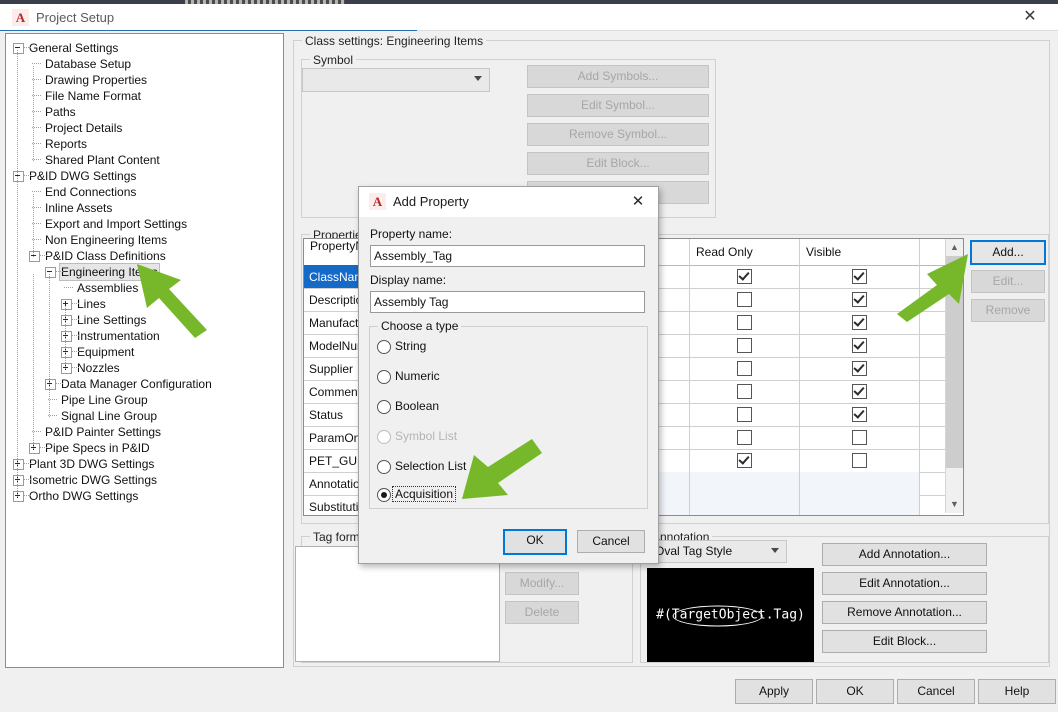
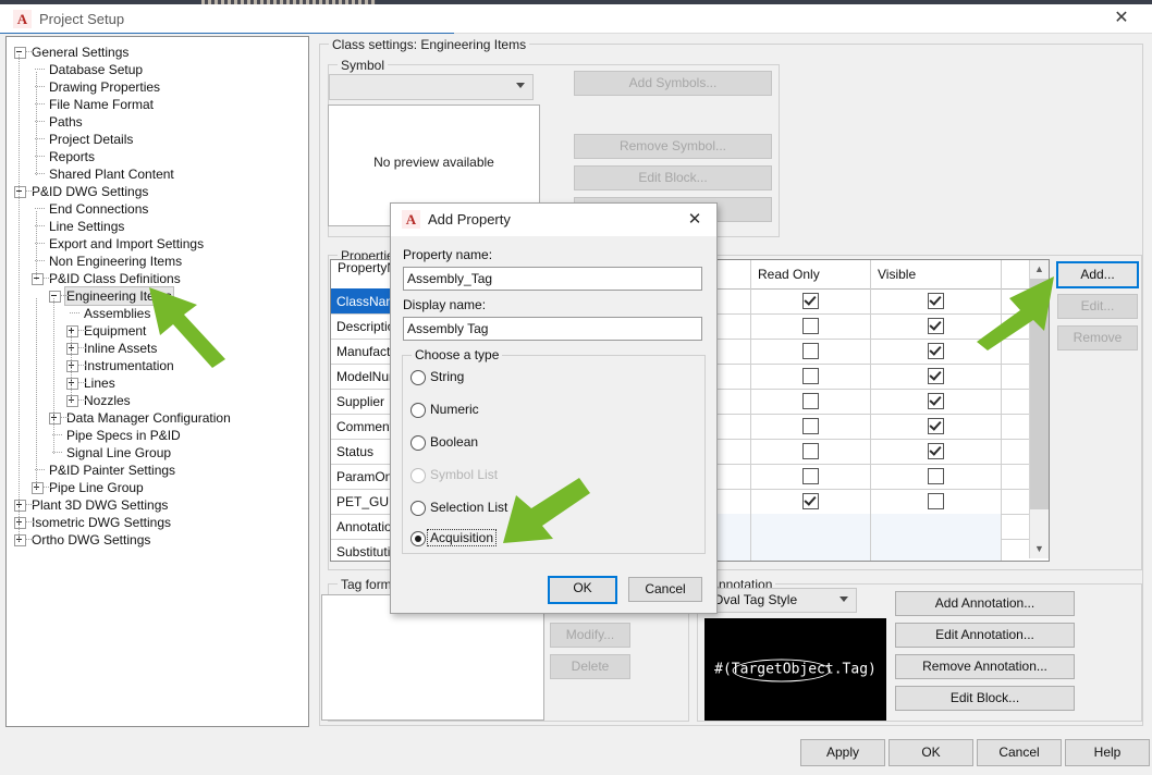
  A
  Project Setup
  ✕
  General Settings
  Database Setup
  Drawing Properties
  File Name Format
  Paths
  Project Details
  Reports
  Shared Plant Content
  P&ID DWG Settings
  End Connections
- Inline Assets
+ Line Settings
  Export and Import Settings
  Non Engineering Items
  P&ID Class Definitions
  Engineering Ite
  Assemblies
- Lines
+ Equipment
- Line Settings
+ Inline Assets
  Instrumentation
- Equipment
+ Lines
  Nozzles
  Data Manager Configuration
- Pipe Line Group
+ Pipe Specs in P&ID
  Signal Line Group
  P&ID Painter Settings
- Pipe Specs in P&ID
+ Pipe Line Group
  Plant 3D DWG Settings
  Isometric DWG Settings
  Ortho DWG Settings
  Class settings: Engineering Items
  Symbol
+ No preview available
  Add Symbols...
- Edit Symbol...
  Remove Symbol...
  Edit Block...
  Properti
  Property
  Read Only
  Visible
  ClassNa
  Descripti
  Supplier
  Commen
  Status
  PET_GU
  Annotatio
  Substitut
  ▲
  ▼
  Add...
  Edit...
  Remove
  Tag form
  Modify...
  Delete
  nnotation
  Oval Tag Style
  #(TargetObject.Tag)
  Add Annotation...
  Edit Annotation...
  Remove Annotation...
  Edit Block...
  Apply
  OK
  Cancel
  Help
  A
  Add Property
  ✕
  Property name:
  Assembly_Tag
  Display name:
  Assembly Tag
  Choose a type
  String
  Numeric
  Boolean
  Symbol List
  Selection List
  Acquisition
  OK
  Cancel
